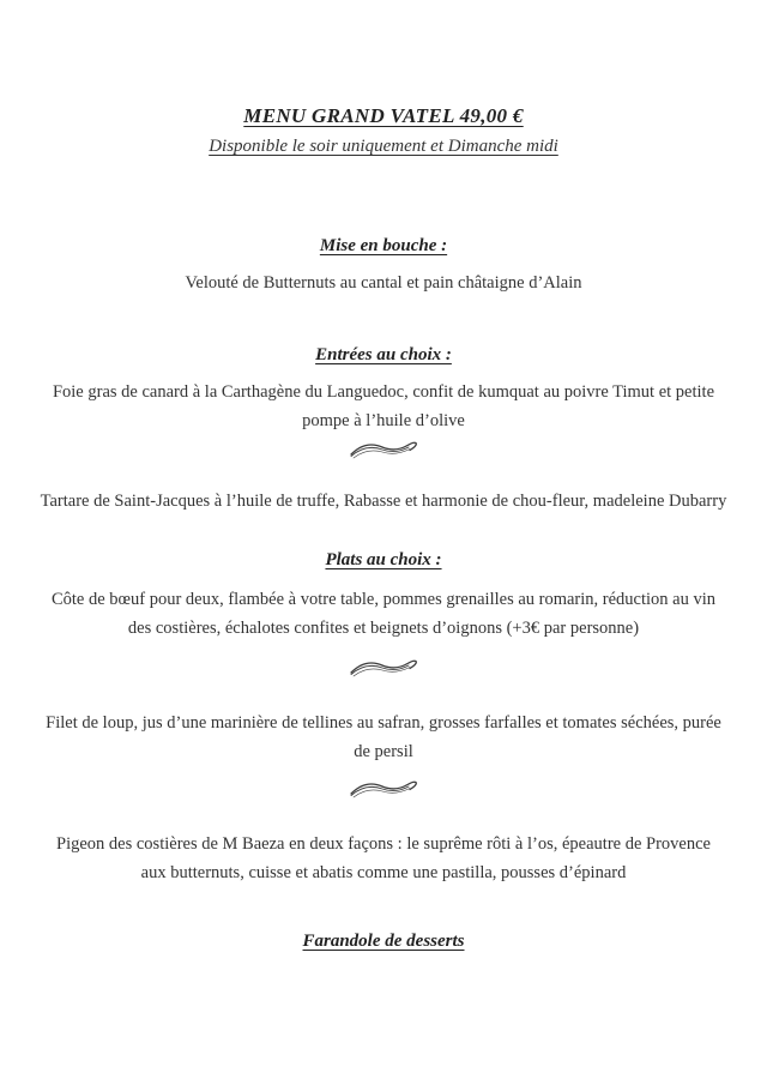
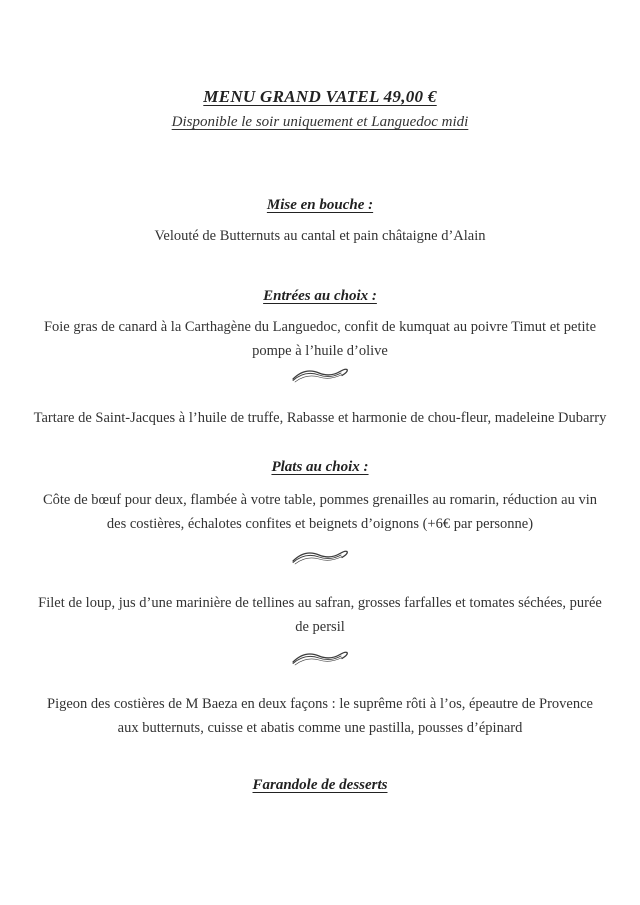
  MENU GRAND VATEL 49,00 €
- Disponible le soir uniquement et Dimanche midi
+ Disponible le soir uniquement et Languedoc midi
  Mise en bouche :
  Velouté de Butternuts au cantal et pain châtaigne d’Alain
  Entrées au choix :
  Foie gras de canard à la Carthagène du Languedoc, confit de kumquat au poivre Timut et petite pompe à l’huile d’olive
  Tartare de Saint-Jacques à l’huile de truffe, Rabasse et harmonie de chou-fleur, madeleine Dubarry
  Plats au choix :
- Côte de bœuf pour deux, flambée à votre table, pommes grenailles au romarin, réduction au vin des costières, échalotes confites et beignets d’oignons (+3€ par personne)
+ Côte de bœuf pour deux, flambée à votre table, pommes grenailles au romarin, réduction au vin des costières, échalotes confites et beignets d’oignons (+6€ par personne)
  Filet de loup, jus d’une marinière de tellines au safran, grosses farfalles et tomates séchées, purée de persil
  Pigeon des costières de M Baeza en deux façons : le suprême rôti à l’os, épeautre de Provence aux butternuts, cuisse et abatis comme une pastilla, pousses d’épinard
  Farandole de desserts
